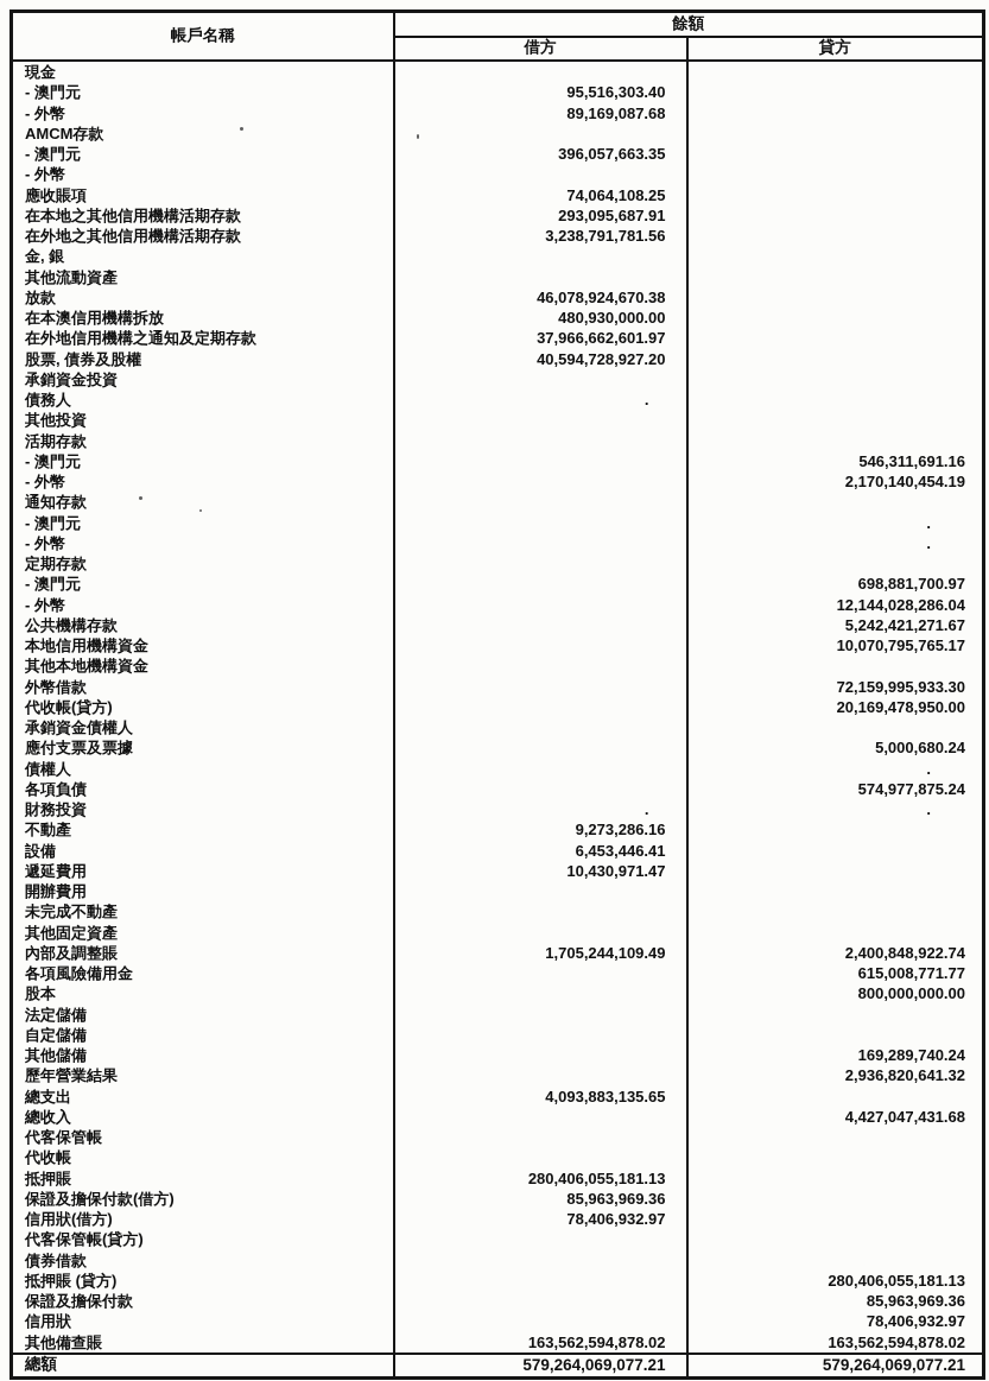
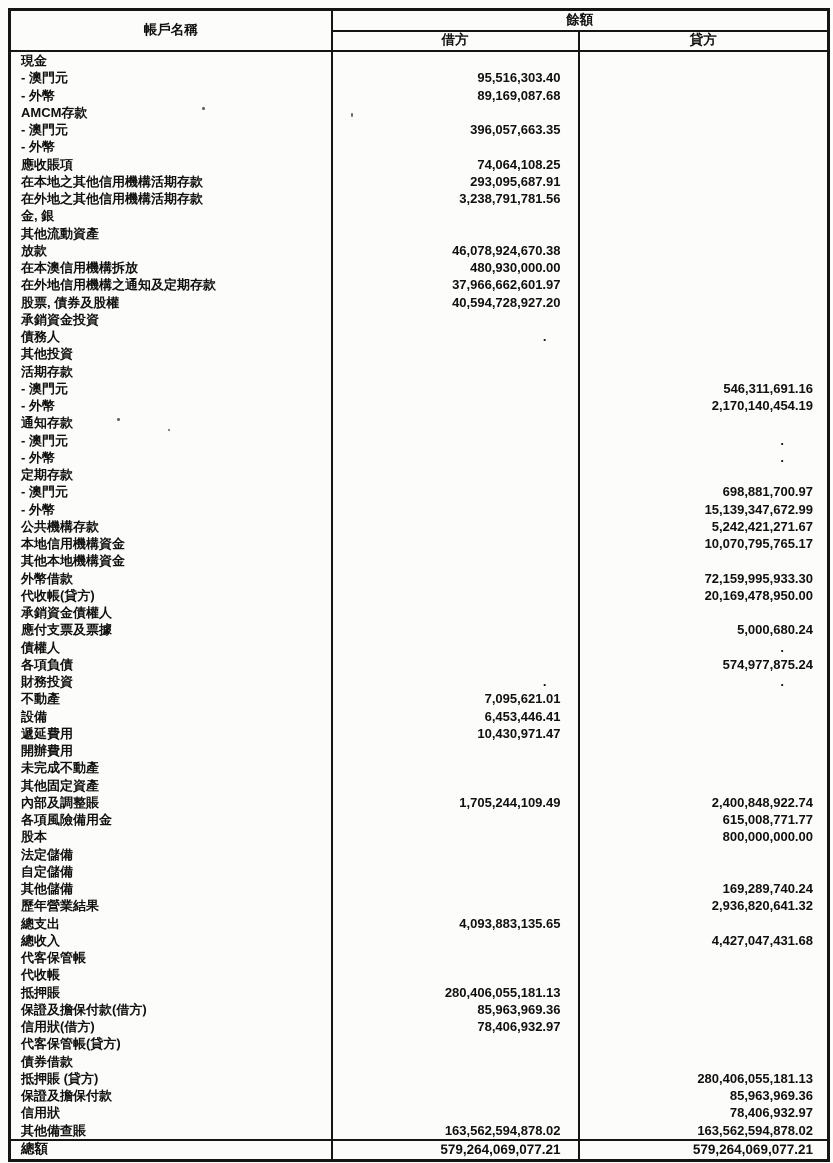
  帳戶名稱	餘額
  借方	貸方
  現金
  - 澳門元	95,516,303.40
  - 外幣	89,169,087.68
  AMCM存款
  - 澳門元	396,057,663.35
  - 外幣
  應收賬項	74,064,108.25
  在本地之其他信用機構活期存款	293,095,687.91
  在外地之其他信用機構活期存款	3,238,791,781.56
  金, 銀
  其他流動資產
  放款	46,078,924,670.38
  在本澳信用機構拆放	480,930,000.00
  在外地信用機構之通知及定期存款	37,966,662,601.97
  股票, 債券及股權	40,594,728,927.20
  承銷資金投資
  債務人	.
  其他投資
  活期存款
  - 澳門元		546,311,691.16
  - 外幣		2,170,140,454.19
  通知存款
  - 澳門元		.
  - 外幣		.
  定期存款
  - 澳門元		698,881,700.97
- - 外幣		12,144,028,286.04
+ - 外幣		15,139,347,672.99
  公共機構存款		5,242,421,271.67
  本地信用機構資金		10,070,795,765.17
  其他本地機構資金
  外幣借款		72,159,995,933.30
  代收帳(貸方)		20,169,478,950.00
  承銷資金債權人
  應付支票及票據		5,000,680.24
  債權人		.
  各項負債		574,977,875.24
  財務投資	.	.
- 不動產	9,273,286.16
+ 不動產	7,095,621.01
  設備	6,453,446.41
  遞延費用	10,430,971.47
  開辦費用
  未完成不動產
  其他固定資產
  內部及調整賬	1,705,244,109.49	2,400,848,922.74
  各項風險備用金		615,008,771.77
  股本		800,000,000.00
  法定儲備
  自定儲備
  其他儲備		169,289,740.24
  歷年營業結果		2,936,820,641.32
  總支出	4,093,883,135.65
  總收入		4,427,047,431.68
  代客保管帳
  代收帳
  抵押賬	280,406,055,181.13
  保證及擔保付款(借方)	85,963,969.36
  信用狀(借方)	78,406,932.97
  代客保管帳(貸方)
  債券借款
  抵押賬 (貸方)		280,406,055,181.13
  保證及擔保付款		85,963,969.36
  信用狀		78,406,932.97
  其他備查賬	163,562,594,878.02	163,562,594,878.02
  總額	579,264,069,077.21	579,264,069,077.21
